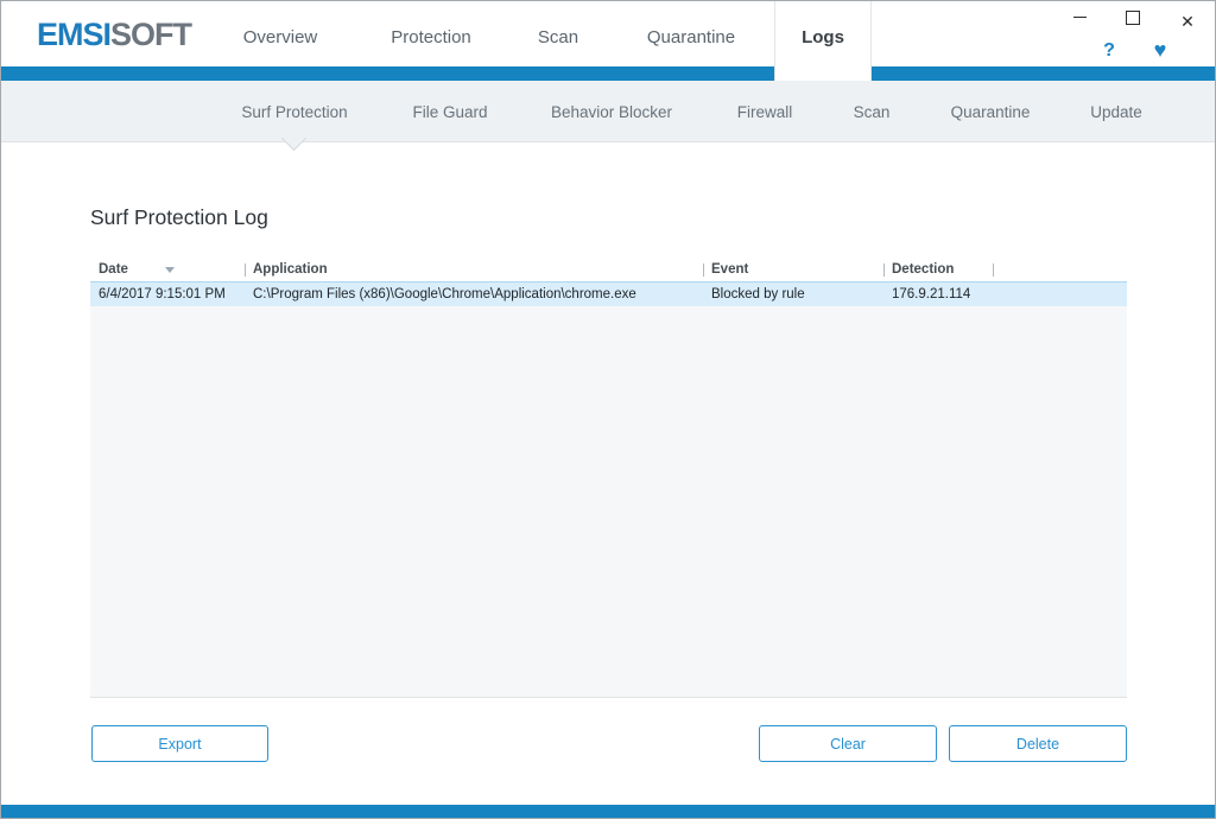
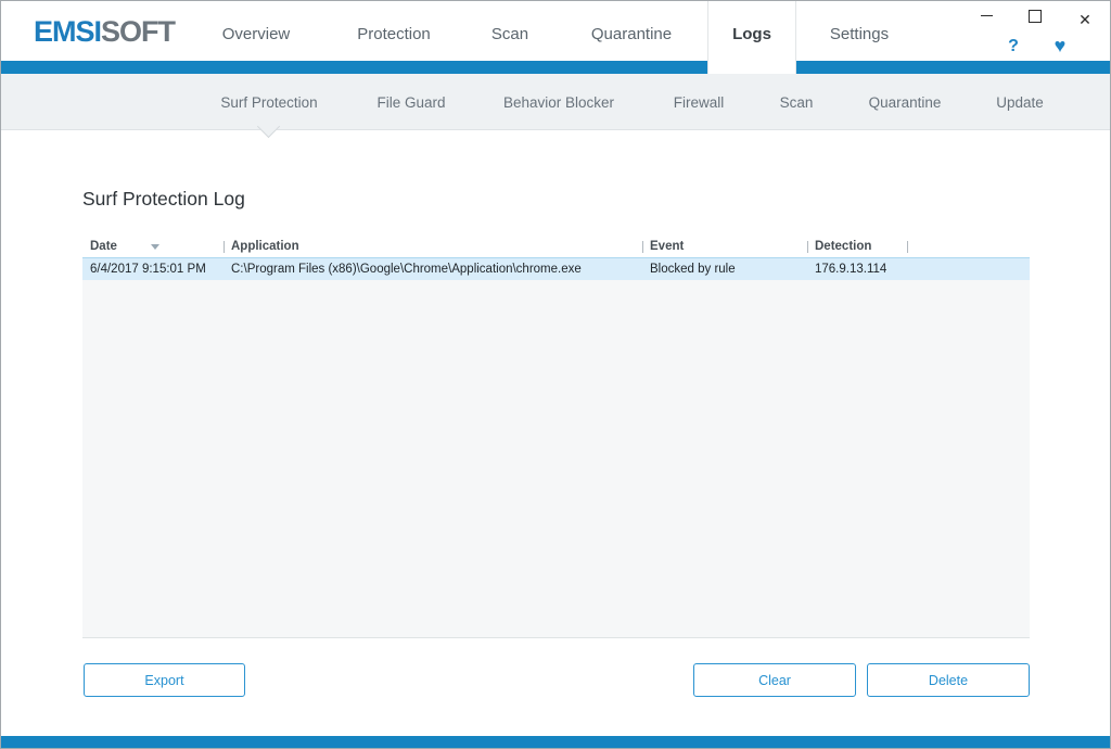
  EMSISOFT
  Overview
  Protection
  Scan
  Quarantine
+ Settings
  ✕
  ?
  ♥
  Logs
  Surf Protection
  File Guard
  Behavior Blocker
  Firewall
  Scan
  Quarantine
  Update
  Surf Protection Log
  Date
  Application
  Event
  Detection
  6/4/2017 9:15:01 PM
  C:\Program Files (x86)\Google\Chrome\Application\chrome.exe
  Blocked by rule
- 176.9.21.114
+ 176.9.13.114
  Export
  Clear
  Delete
